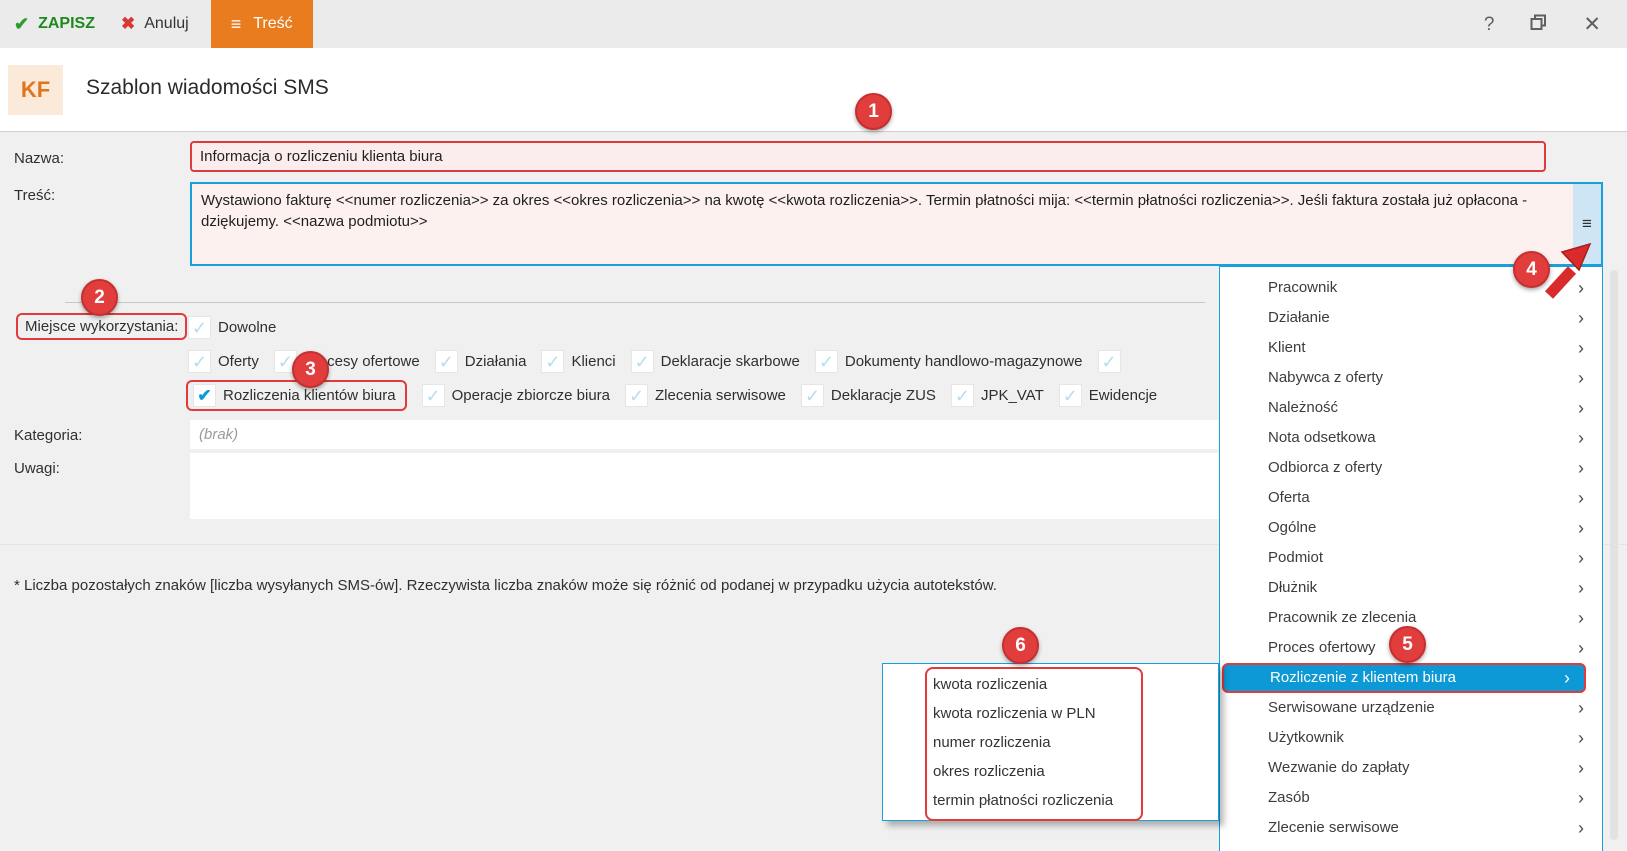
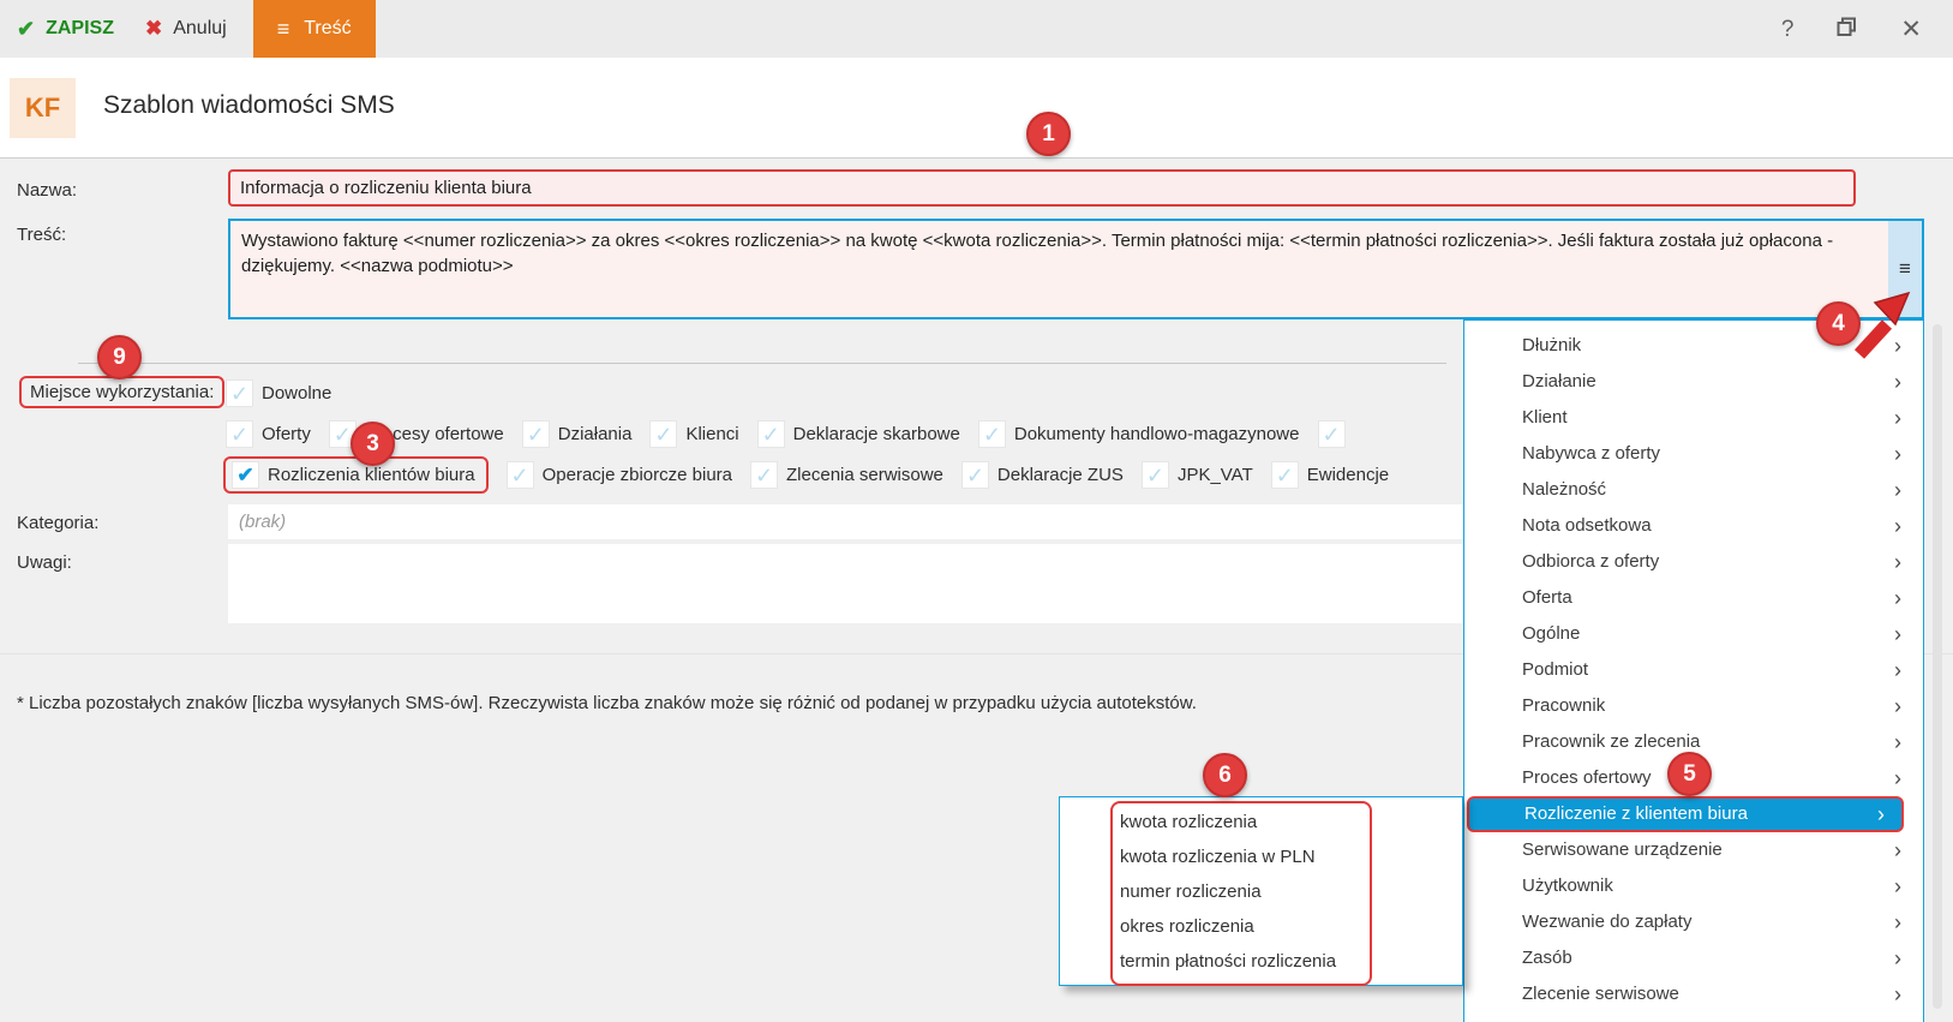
  ✔
  ZAPISZ
  ✖
  Anuluj
  ≡
  Treść
  ?
  ✕
  KF
  Szablon wiadomości SMS
  Nazwa:
  Informacja o rozliczeniu klienta biura
  Treść:
  Wystawiono fakturę <<numer rozliczenia>> za okres <<okres rozliczenia>> na kwotę <<kwota rozliczenia>>. Termin płatności mija: <<termin płatności rozliczenia>>. Jeśli faktura została już opłacona - dziękujemy. <<nazwa podmiotu>>
  ≡
  Miejsce wykorzystania:
  ✓
  Dowolne
  ✓
  Oferty
  ✓
  cesy ofertowe
  ✓
  Działania
  ✓
  Klienci
  ✓
  Deklaracje skarbowe
  ✓
  Dokumenty handlowo-magazynowe
  ✓
  ✔
  Rozliczenia klientów biura
  ✓
  Operacje zbiorcze biura
  ✓
  Zlecenia serwisowe
  ✓
  Deklaracje ZUS
  ✓
  JPK_VAT
  ✓
  Ewidencje
  Kategoria:
  (brak)
  Uwagi:
  * Liczba pozostałych znaków [liczba wysyłanych SMS-ów]. Rzeczywista liczba znaków może się różnić od podanej w przypadku użycia autotekstów.
- Pracownik
+ Dłużnik
  ›
  Działanie
  ›
  Klient
  ›
  Nabywca z oferty
  ›
  Należność
  ›
  Nota odsetkowa
  ›
  Odbiorca z oferty
  ›
  Oferta
  ›
  Ogólne
  ›
  Podmiot
  ›
- Dłużnik
+ Pracownik
  ›
  Pracownik ze zlecenia
  ›
  Proces ofertowy
  ›
  Rozliczenie z klientem biura
  ›
  Serwisowane urządzenie
  ›
  Użytkownik
  ›
  Wezwanie do zapłaty
  ›
  Zasób
  ›
  Zlecenie serwisowe
  ›
  kwota rozliczenia
  kwota rozliczenia w PLN
  numer rozliczenia
  okres rozliczenia
  termin płatności rozliczenia
  1
- 2
+ 9
  3
  4
  5
  6
